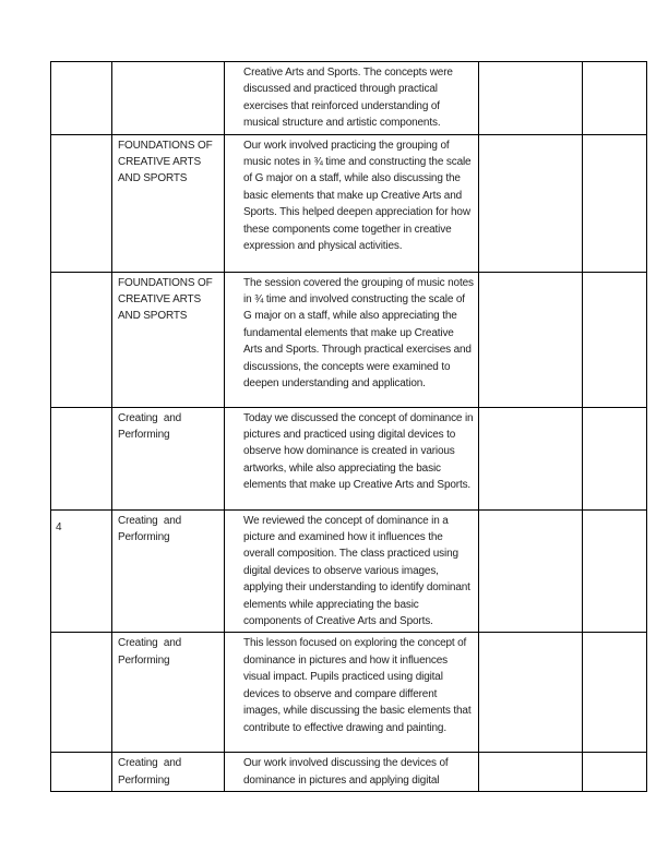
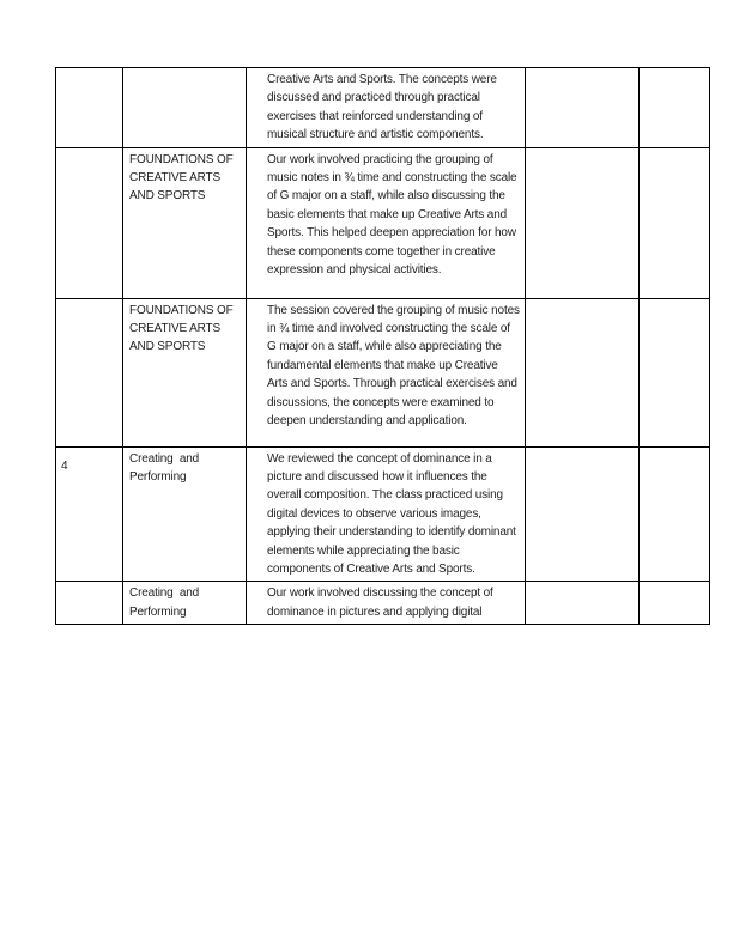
  		Creative Arts and Sports. The concepts were discussed and practiced through practical exercises that reinforced understanding of musical structure and artistic components.
  	FOUNDATIONS OF CREATIVE ARTS AND SPORTS	Our work involved practicing the grouping of music notes in ¾ time and constructing the scale of G major on a staff, while also discussing the basic elements that make up Creative Arts and Sports. This helped deepen appreciation for how these components come together in creative expression and physical activities.
  	FOUNDATIONS OF CREATIVE ARTS AND SPORTS	The session covered the grouping of music notes in ¾ time and involved constructing the scale of G major on a staff, while also appreciating the fundamental elements that make up Creative Arts and Sports. Through practical exercises and discussions, the concepts were examined to deepen understanding and application.
- 	Creating and Performing	Today we discussed the concept of dominance in pictures and practiced using digital devices to observe how dominance is created in various artworks, while also appreciating the basic elements that make up Creative Arts and Sports.
- 4	Creating and Performing	We reviewed the concept of dominance in a picture and examined how it influences the overall composition. The class practiced using digital devices to observe various images, applying their understanding to identify dominant elements while appreciating the basic components of Creative Arts and Sports.
+ 4	Creating and Performing	We reviewed the concept of dominance in a picture and discussed how it influences the overall composition. The class practiced using digital devices to observe various images, applying their understanding to identify dominant elements while appreciating the basic components of Creative Arts and Sports.
- 	Creating and Performing	This lesson focused on exploring the concept of dominance in pictures and how it influences visual impact. Pupils practiced using digital devices to observe and compare different images, while discussing the basic elements that contribute to effective drawing and painting.
- 	Creating and Performing	Our work involved discussing the devices of dominance in pictures and applying digital
+ 	Creating and Performing	Our work involved discussing the concept of dominance in pictures and applying digital
